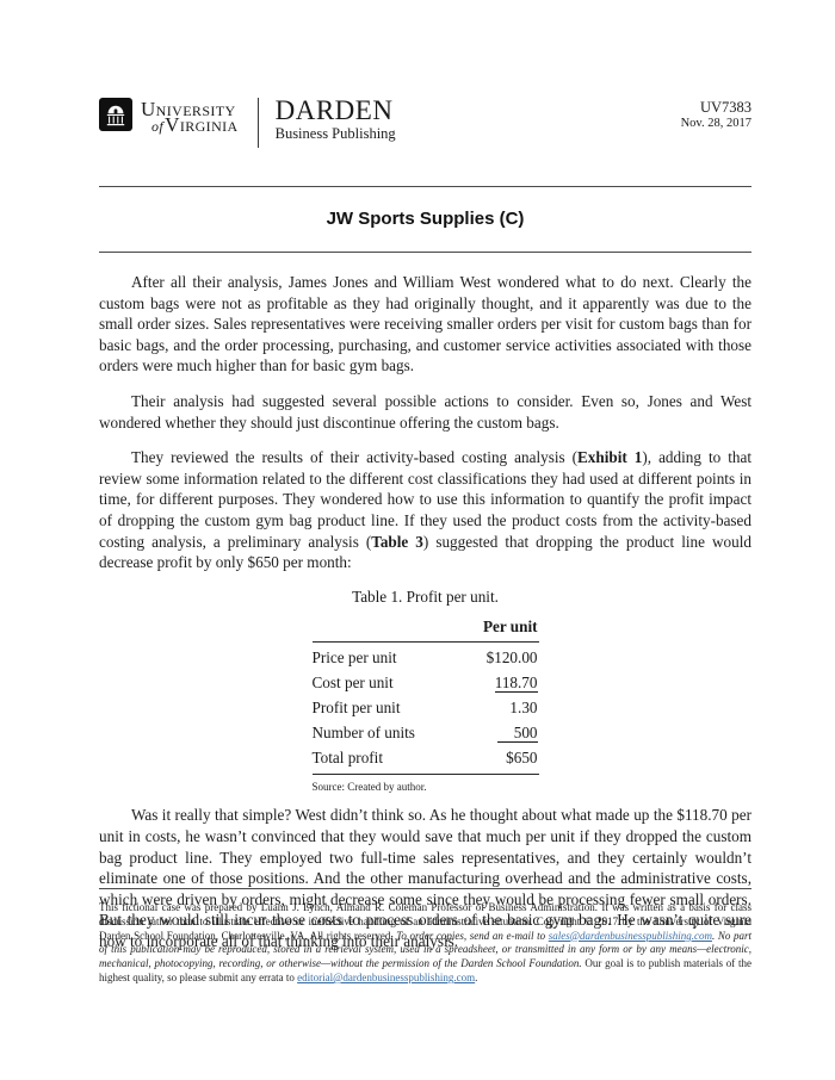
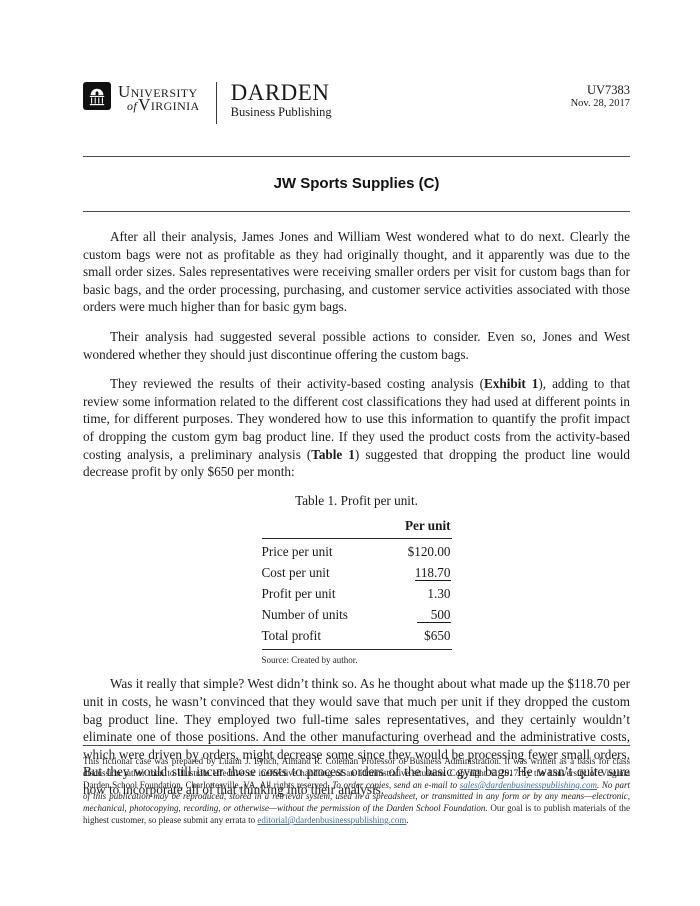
  University
  ofVirginia
  DARDEN
  Business Publishing
  UV7383
  Nov. 28, 2017
  JW Sports Supplies (C)
  After all their analysis, James Jones and William West wondered what to do next. Clearly the custom bags were not as profitable as they had originally thought, and it apparently was due to the small order sizes. Sales representatives were receiving smaller orders per visit for custom bags than for basic bags, and the order processing, purchasing, and customer service activities associated with those orders were much higher than for basic gym bags.
  Their analysis had suggested several possible actions to consider. Even so, Jones and West wondered whether they should just discontinue offering the custom bags.
- They reviewed the results of their activity-based costing analysis (Exhibit 1), adding to that review some information related to the different cost classifications they had used at different points in time, for different purposes. They wondered how to use this information to quantify the profit impact of dropping the custom gym bag product line. If they used the product costs from the activity-based costing analysis, a preliminary analysis (Table 3) suggested that dropping the product line would decrease profit by only $650 per month:
+ They reviewed the results of their activity-based costing analysis (Exhibit 1), adding to that review some information related to the different cost classifications they had used at different points in time, for different purposes. They wondered how to use this information to quantify the profit impact of dropping the custom gym bag product line. If they used the product costs from the activity-based costing analysis, a preliminary analysis (Table 1) suggested that dropping the product line would decrease profit by only $650 per month:
  Table 1. Profit per unit.
  	Per unit
  Price per unit	$120.00
  Cost per unit	118.70
  Profit per unit	1.30
  Number of units	500
  Total profit	$650
  Source: Created by author.
  Was it really that simple? West didn’t think so. As he thought about what made up the $118.70 per unit in costs, he wasn’t convinced that they would save that much per unit if they dropped the custom bag product line. They employed two full-time sales representatives, and they certainly wouldn’t eliminate one of those positions. And the other manufacturing overhead and the administrative costs, which were driven by orders, might decrease some since they would be processing fewer small orders. But they would still incur those costs to process orders of the basic gym bags. He wasn’t quite sure how to incorporate all of that thinking into their analysis.
- This fictional case was prepared by Luann J. Lynch, Almand R. Coleman Professor of Business Administration. It was written as a basis for class discussion rather than to illustrate effective or ineffective handling of an administrative situation. Copyright © 2017 by the University of Virginia Darden School Foundation, Charlottesville, VA. All rights reserved. To order copies, send an e-mail to sales@dardenbusinesspublishing.com. No part of this publication may be reproduced, stored in a retrieval system, used in a spreadsheet, or transmitted in any form or by any means—electronic, mechanical, photocopying, recording, or otherwise—without the permission of the Darden School Foundation. Our goal is to publish materials of the highest quality, so please submit any errata to editorial@dardenbusinesspublishing.com.
+ This fictional case was prepared by Luann J. Lynch, Almand R. Coleman Professor of Business Administration. It was written as a basis for class discussion rather than to illustrate effective or ineffective handling of an administrative situation. Copyright © 2017 by the University of Virginia Darden School Foundation, Charlottesville, VA. All rights reserved. To order copies, send an e-mail to sales@dardenbusinesspublishing.com. No part of this publication may be reproduced, stored in a retrieval system, used in a spreadsheet, or transmitted in any form or by any means—electronic, mechanical, photocopying, recording, or otherwise—without the permission of the Darden School Foundation. Our goal is to publish materials of the highest customer, so please submit any errata to editorial@dardenbusinesspublishing.com.
